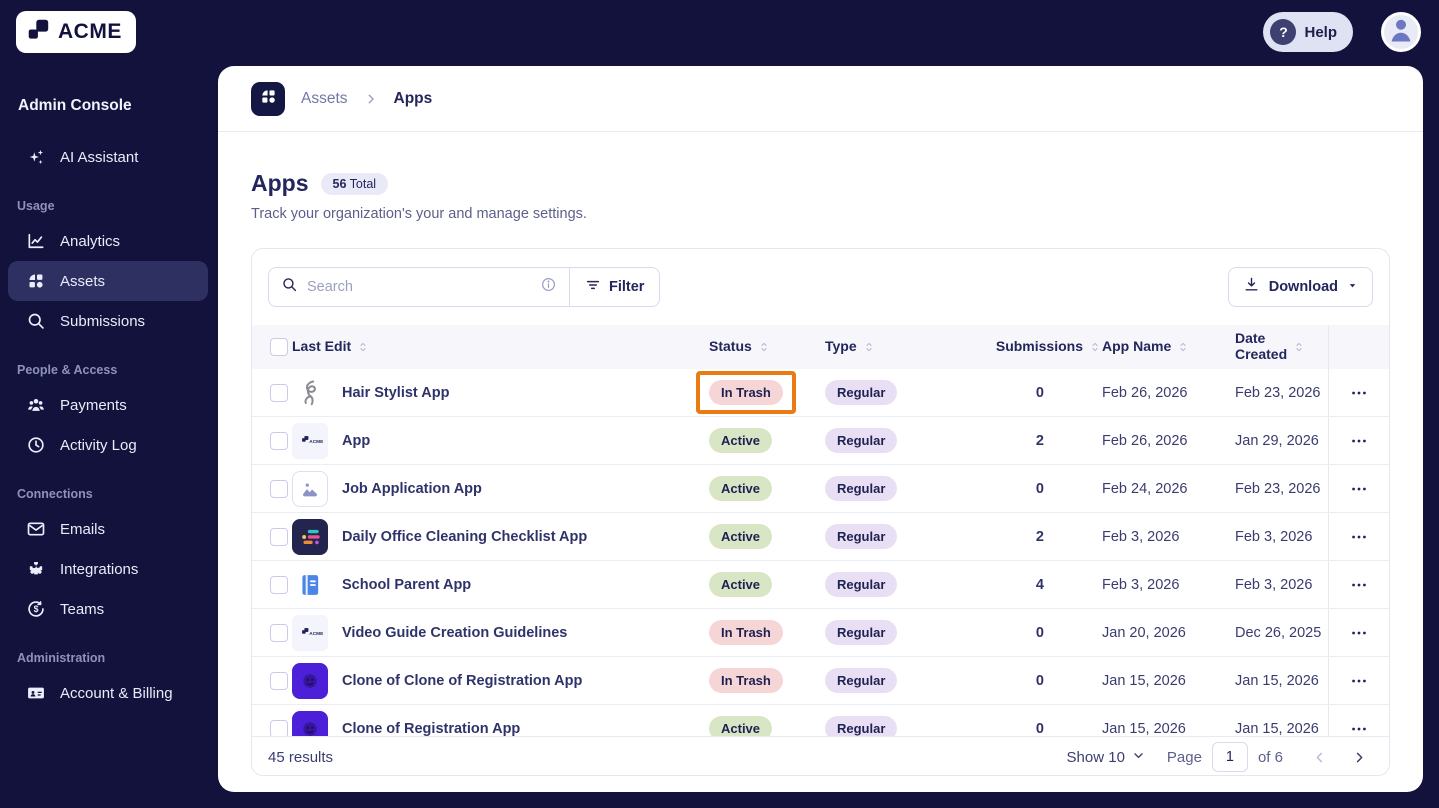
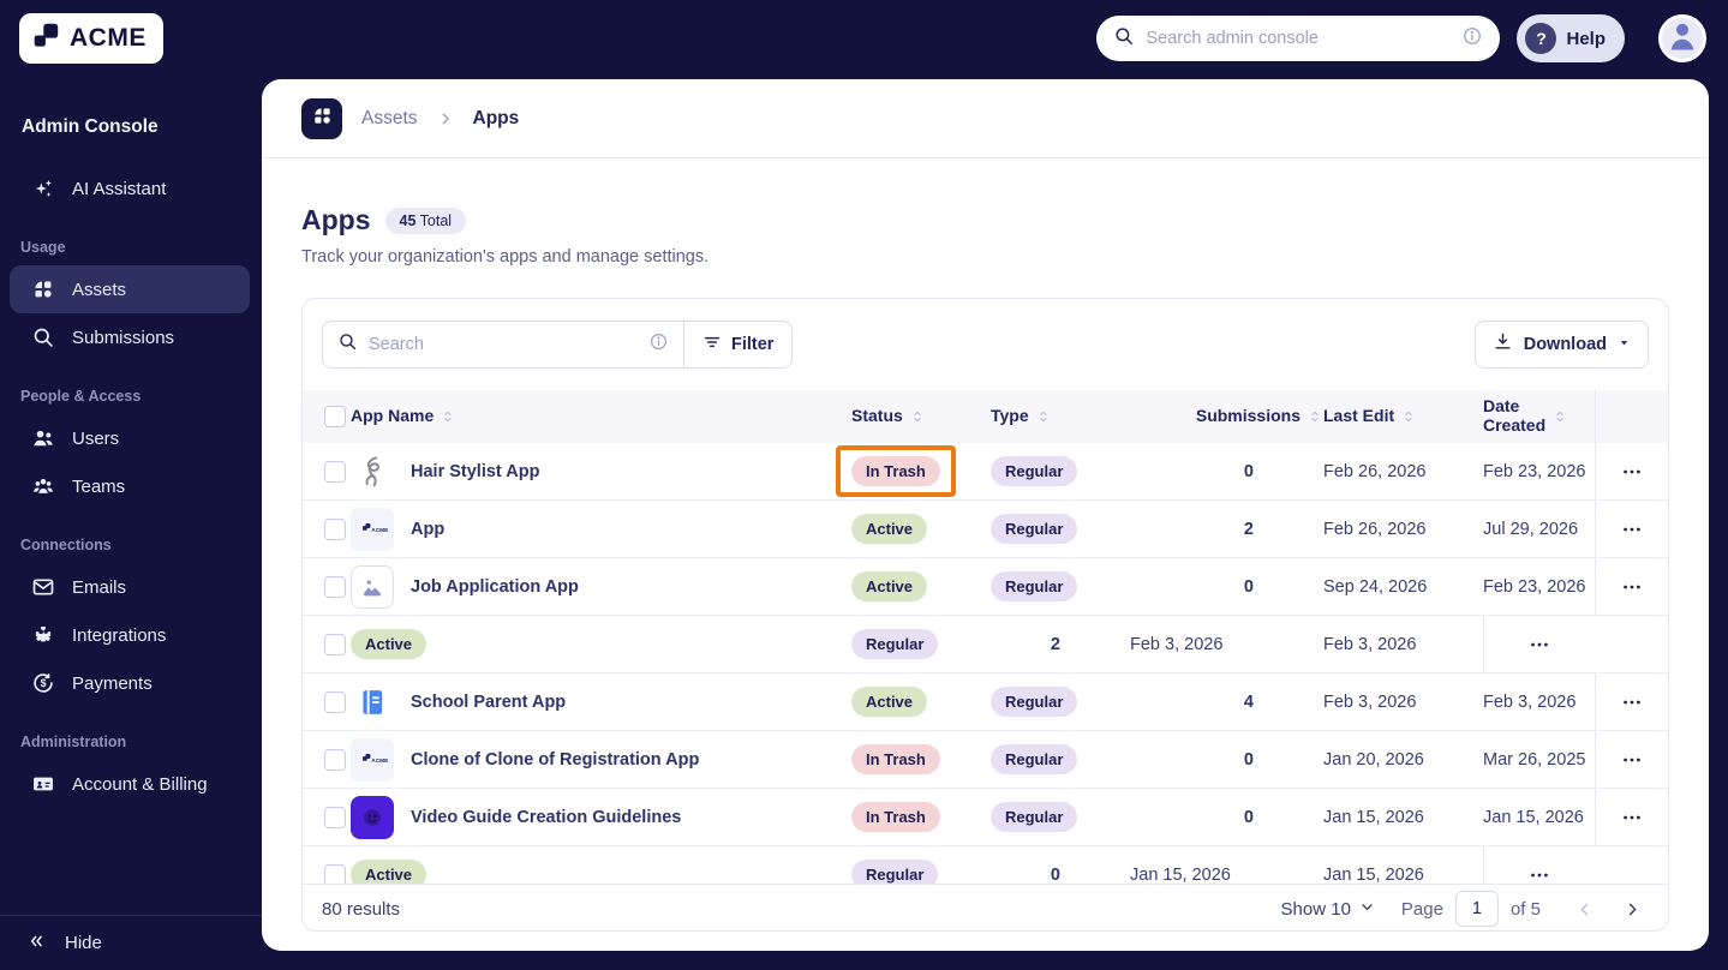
  ACME
+ Search admin console
  ?
  Help
  Admin Console
  AI Assistant
  Usage
- Analytics
  Assets
  Submissions
  People & Access
+ Users
- Payments
+ Teams
- Activity Log
  Connections
  Emails
  Integrations
  $
- Teams
+ Payments
  Administration
  Account & Billing
+ Hide
  Assets
  Apps
  Apps
- 56 Total
+ 45 Total
- Track your organization's your and manage settings.
+ Track your organization's apps and manage settings.
  Search
  Filter
  Download
- Last Edit
+ App Name
  Status
  Type
  Submissions
- App Name
+ Last Edit
  Date Created
  Hair Stylist App
  In Trash
  Regular
  0
  Feb 26, 2026
  Feb 23, 2026
  App
  Active
  Regular
  2
  Feb 26, 2026
- Jan 29, 2026
+ Jul 29, 2026
  Job Application App
  Active
  Regular
  0
- Feb 24, 2026
+ Sep 24, 2026
  Feb 23, 2026
- Daily Office Cleaning Checklist App
  Active
  Regular
  2
  Feb 3, 2026
  Feb 3, 2026
  School Parent App
  Active
  Regular
  4
  Feb 3, 2026
  Feb 3, 2026
- Video Guide Creation Guidelines
+ Clone of Clone of Registration App
  In Trash
  Regular
  0
  Jan 20, 2026
- Dec 26, 2025
+ Mar 26, 2025
- Clone of Clone of Registration App
+ Video Guide Creation Guidelines
  In Trash
  Regular
  0
  Jan 15, 2026
  Jan 15, 2026
- Clone of Registration App
  Active
  Regular
  0
  Jan 15, 2026
  Jan 15, 2026
- 45 results
+ 80 results
  Show 10
  Page
  1
- of 6
+ of 5
